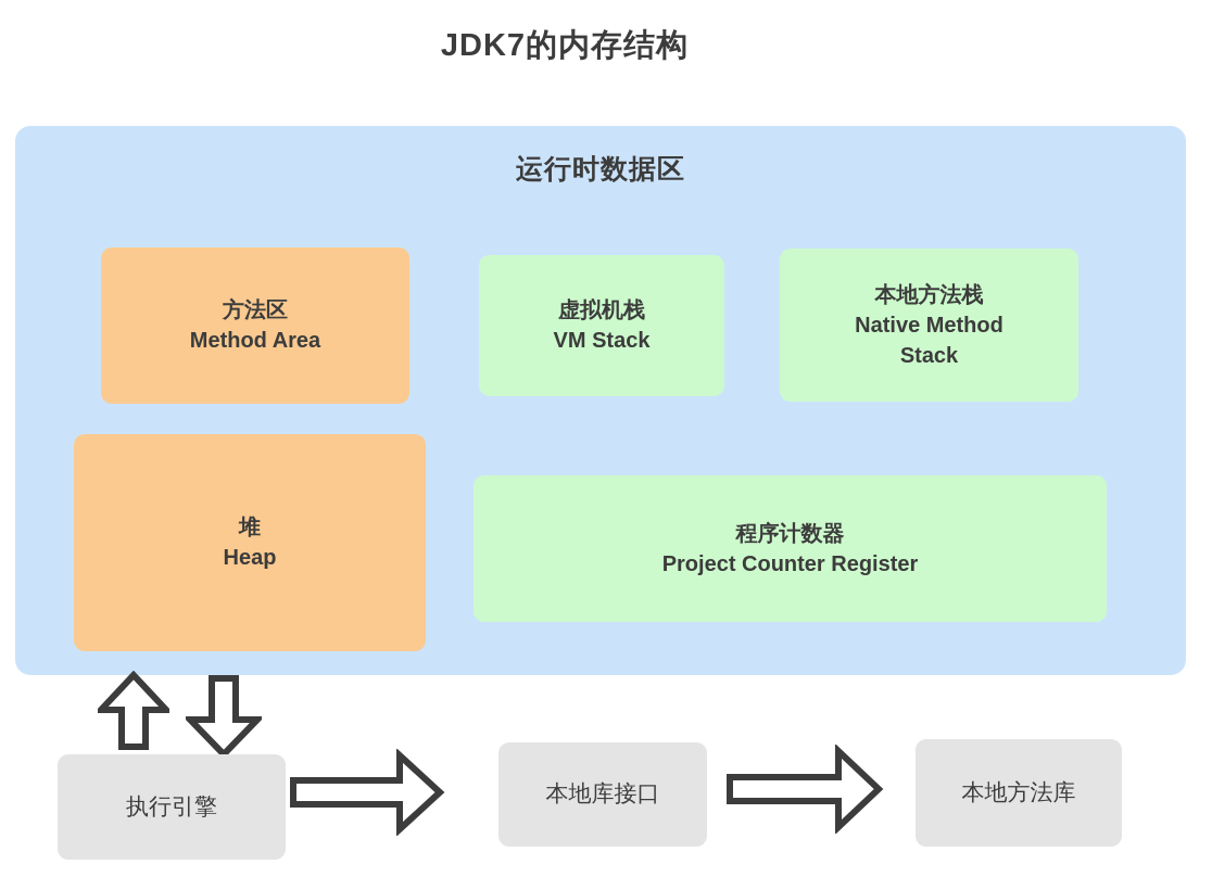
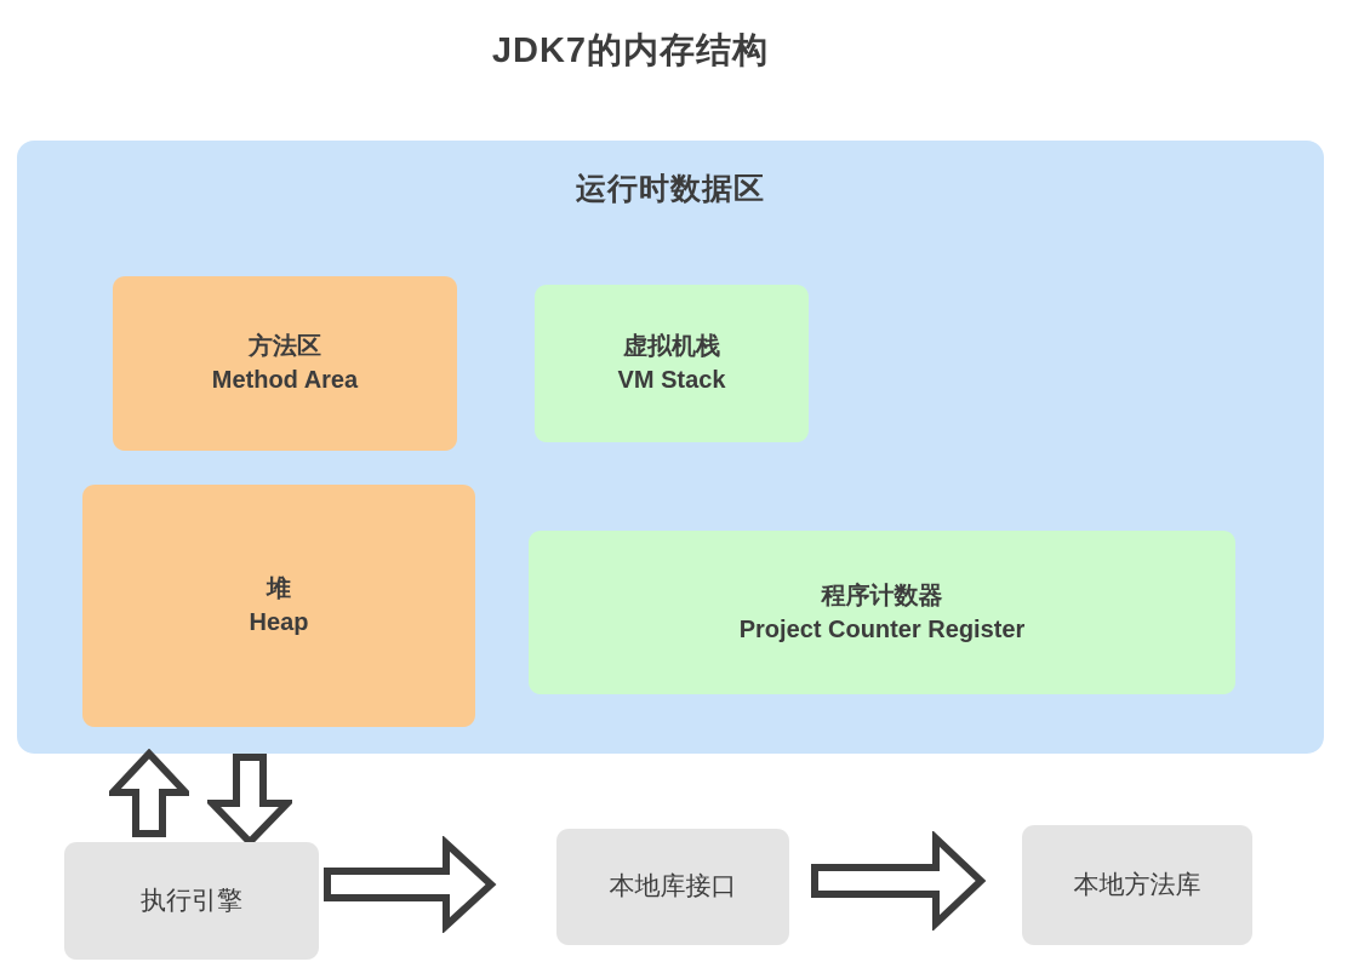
  JDK7的内存结构
  运行时数据区
  方法区
  Method Area
  虚拟机栈
  VM Stack
- 本地方法栈
- Native Method Stack
  堆
  Heap
  程序计数器
  Project Counter Register
  执行引擎
  本地库接口
  本地方法库
